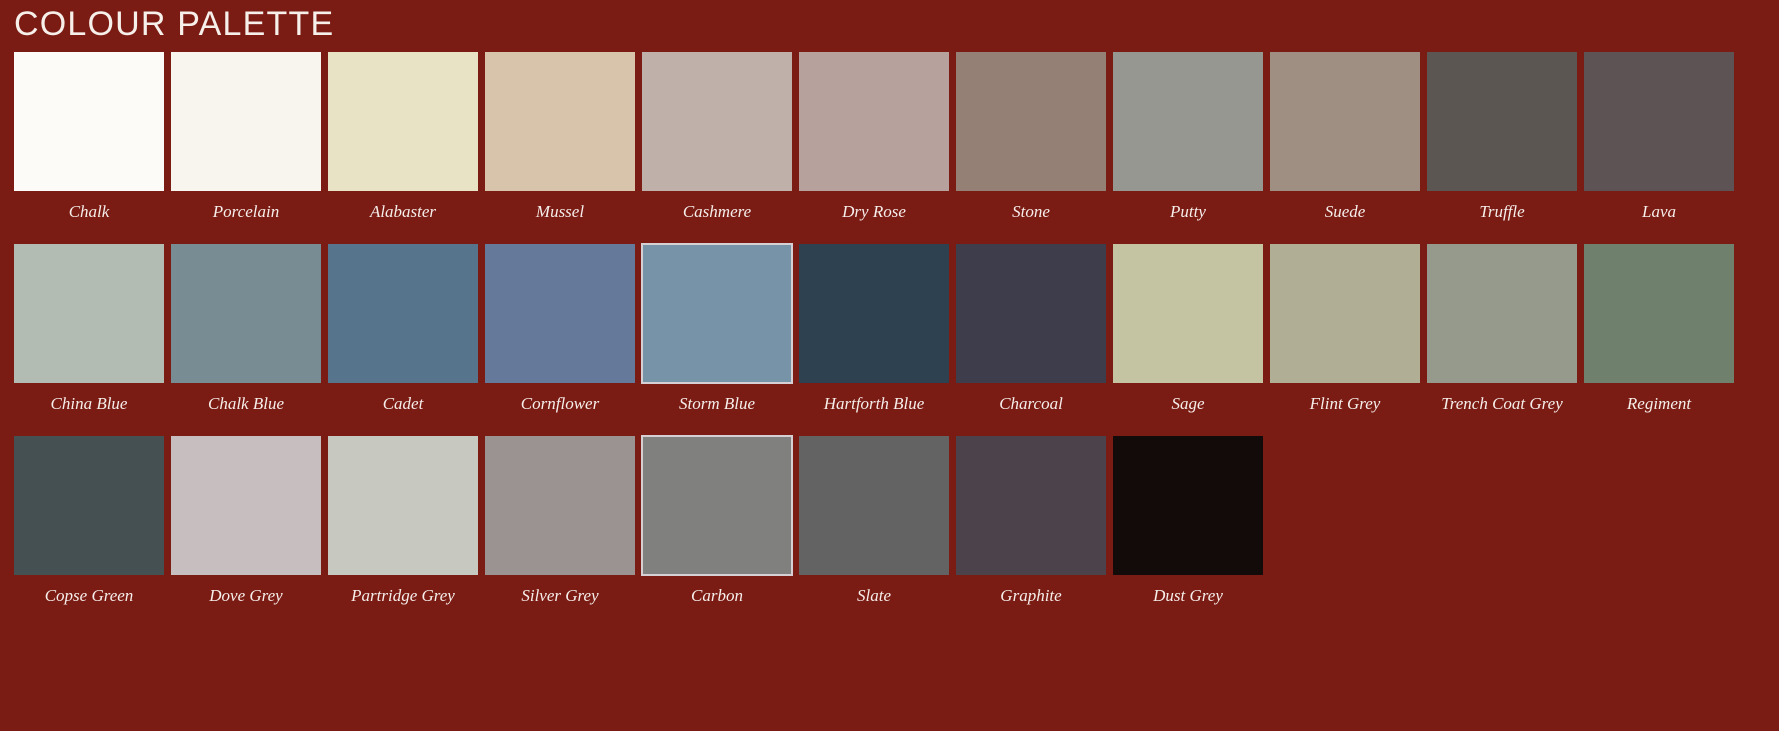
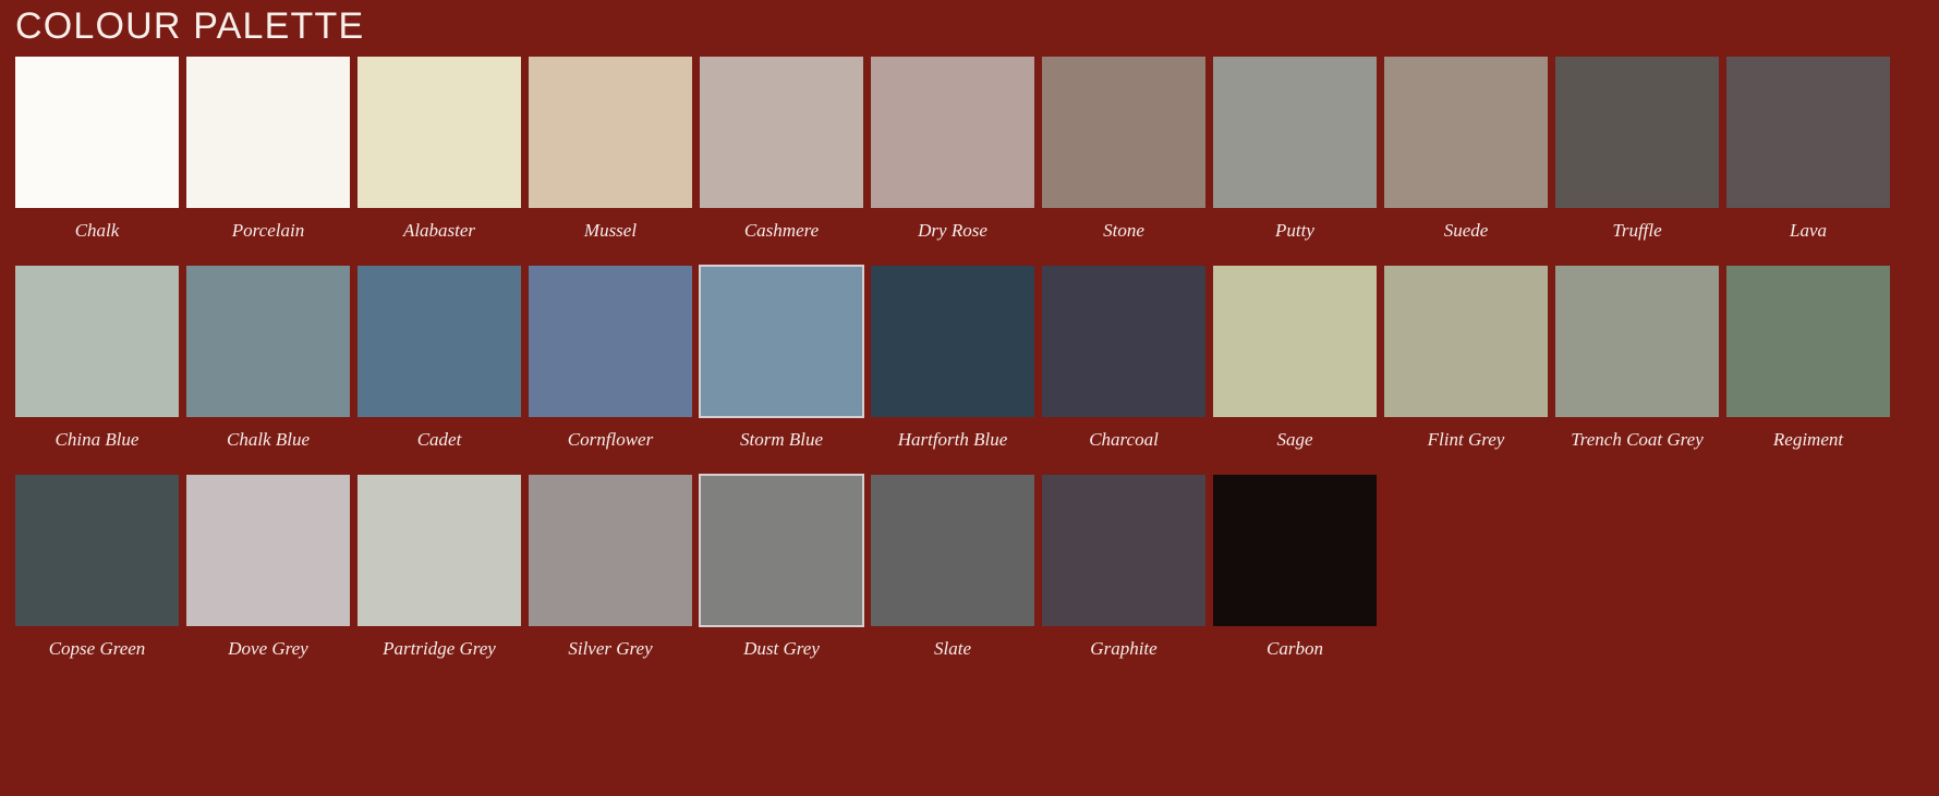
  COLOUR PALETTE
  Chalk
  Porcelain
  Alabaster
  Mussel
  Cashmere
  Dry Rose
  Stone
  Putty
  Suede
  Truffle
  Lava
  China Blue
  Chalk Blue
  Cadet
  Cornflower
  Storm Blue
  Hartforth Blue
  Charcoal
  Sage
  Flint Grey
  Trench Coat Grey
  Regiment
  Copse Green
  Dove Grey
  Partridge Grey
  Silver Grey
- Carbon
+ Dust Grey
  Slate
  Graphite
- Dust Grey
+ Carbon
